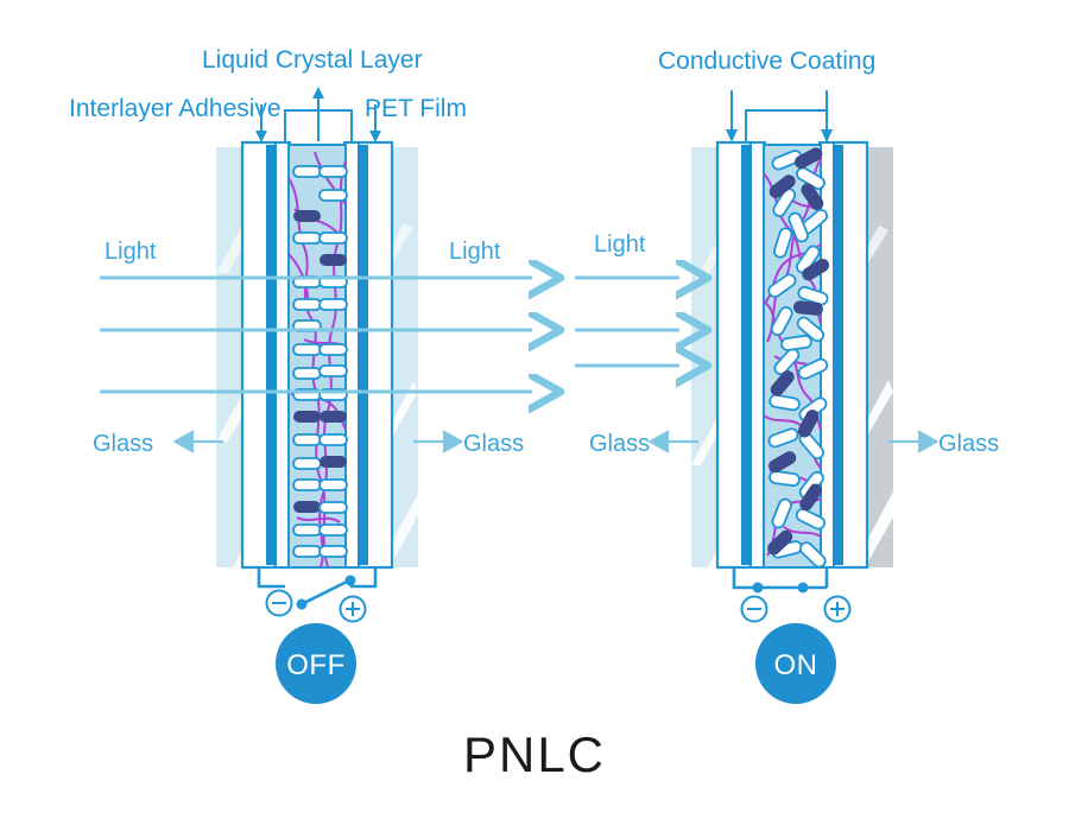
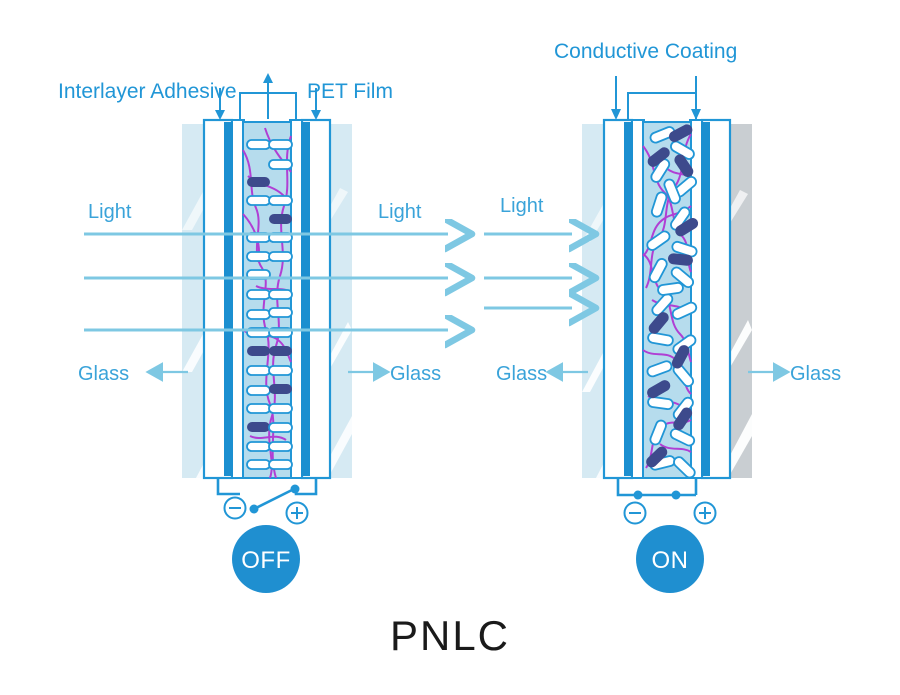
  OFF
  ON
- Liquid Crystal Layer
  Interlayer Adhesive
  PET Film
  Conductive Coating
  Light
  Light
  Glass
  Glass
  Light
  Glass
  Glass
  PNLC
